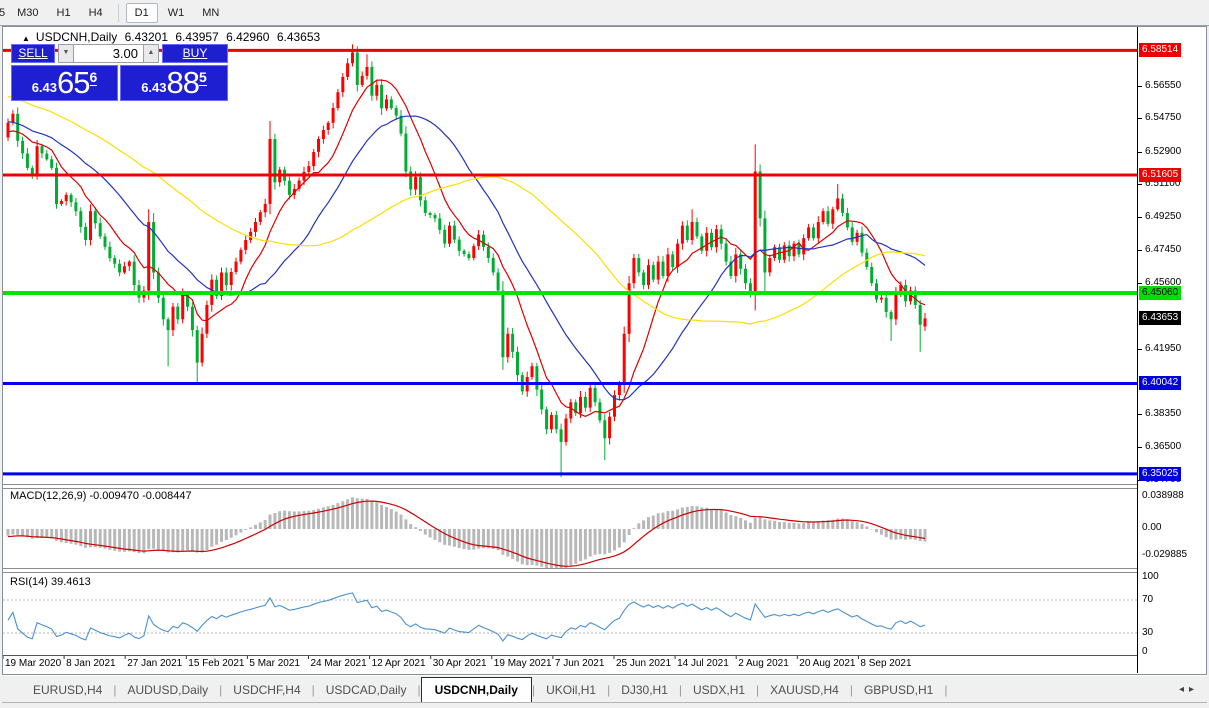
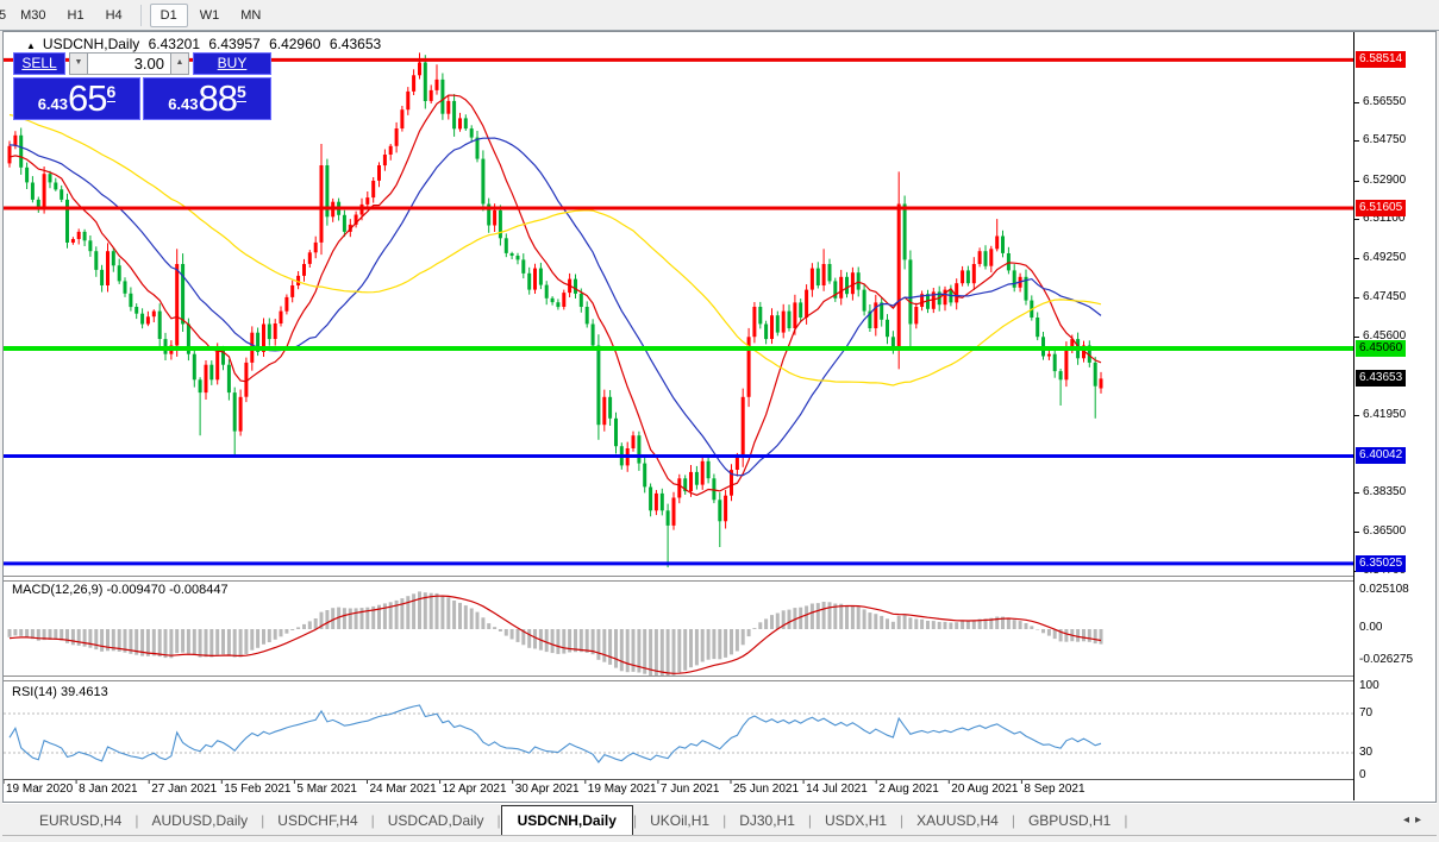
  5
  M30
  H1
  H4
  D1
  W1
  MN
  6.56550
  6.54750
  6.52900
  6.51100
  6.49250
  6.47450
  6.45600
  6.41950
  6.38350
  6.36500
  6.58514
  6.51605
  6.45060
  6.43653
  6.40042
  6.35025
- 0.038988
+ 0.025108
  0.00
- -0.029885
+ -0.026275
  100
  70
  30
  0
  ▲ USDCNH,Daily 6.43201 6.43957 6.42960 6.43653
  SELL
  3.00
  BUY
  6.43
  65
  6
  6.43
  88
  5
  MACD(12,26,9) -0.009470 -0.008447
  RSI(14) 39.4613
  EURUSD,H4
  |
  AUDUSD,Daily
  |
  USDCHF,H4
  |
  USDCAD,Daily
  |
  USDCNH,Daily
  |
  UKOil,H1
  |
  DJ30,H1
  |
  USDX,H1
  |
  XAUUSD,H4
  |
  GBPUSD,H1
  |
  ◂▸
  19 Mar 2020
  8 Jan 2021
  27 Jan 2021
  15 Feb 2021
  5 Mar 2021
  24 Mar 2021
  12 Apr 2021
  30 Apr 2021
  19 May 2021
  7 Jun 2021
  25 Jun 2021
  14 Jul 2021
  2 Aug 2021
  20 Aug 2021
  8 Sep 2021
